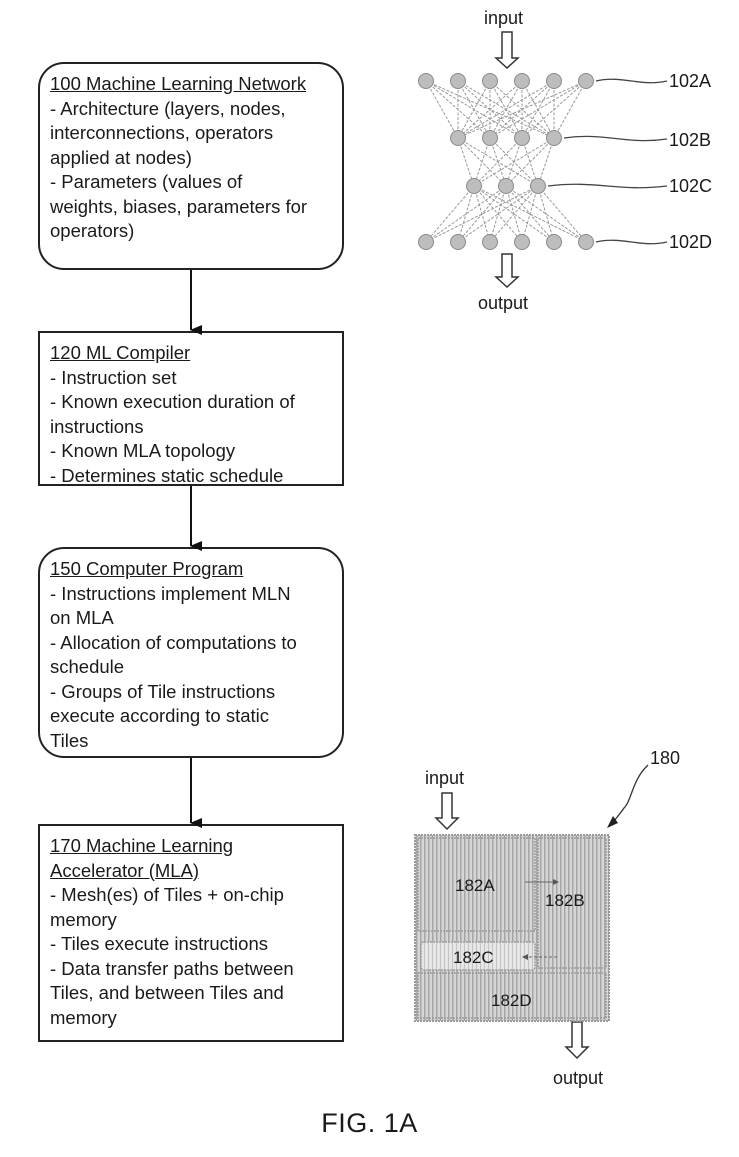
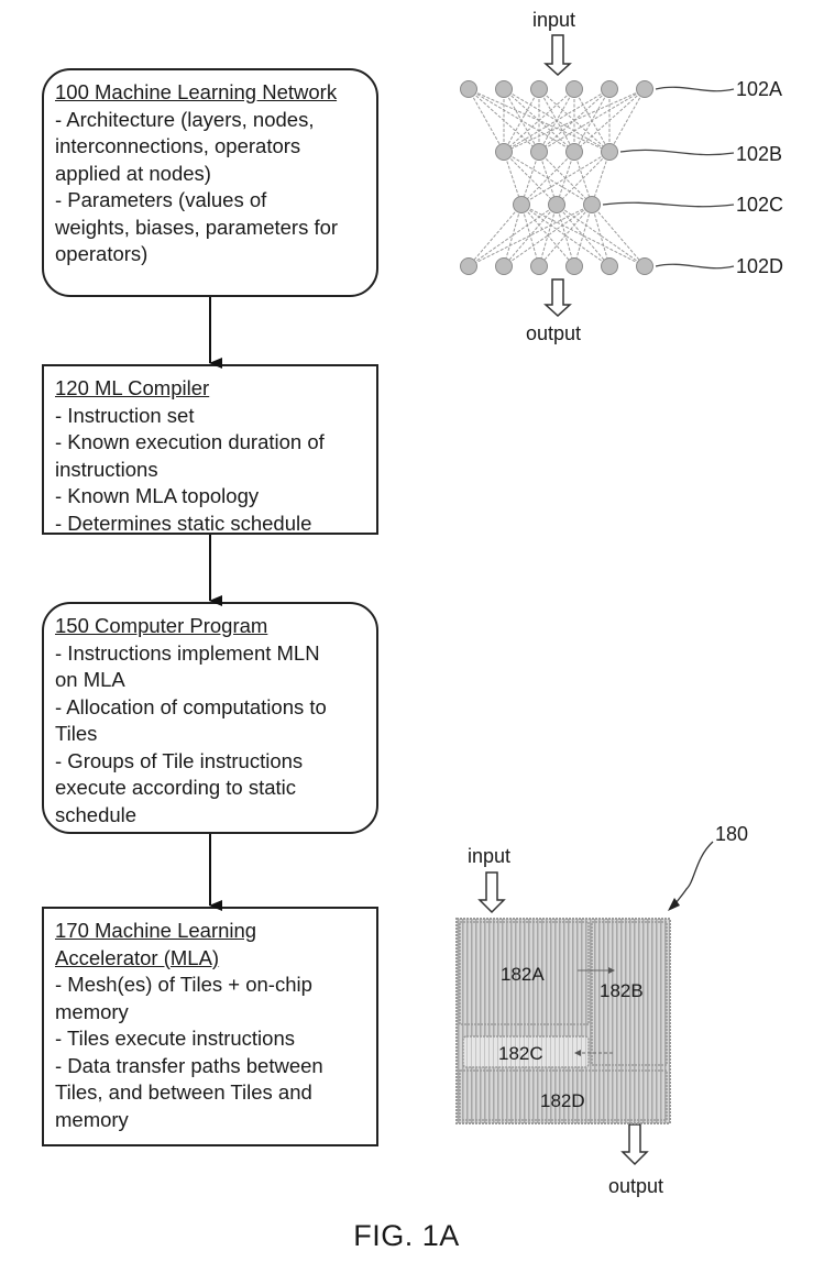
  100 Machine Learning Network
  - Architecture (layers, nodes,
  interconnections, operators
  applied at nodes)
  - Parameters (values of
  weights, biases, parameters for
  operators)
  120 ML Compiler
  - Instruction set
  - Known execution duration of
  instructions
  - Known MLA topology
  - Determines static schedule
  150 Computer Program
  - Instructions implement MLN
  on MLA
  - Allocation of computations to
- schedule
+ Tiles
  - Groups of Tile instructions
  execute according to static
- Tiles
+ schedule
  170 Machine Learning
  Accelerator (MLA)
  - Mesh(es) of Tiles + on-chip
  memory
  - Tiles execute instructions
  - Data transfer paths between
  Tiles, and between Tiles and
  memory
  input
  output
  102A
  102B
  102C
  102D
  180
  input
  output
  182A
  182B
  182C
  182D
  FIG. 1A
